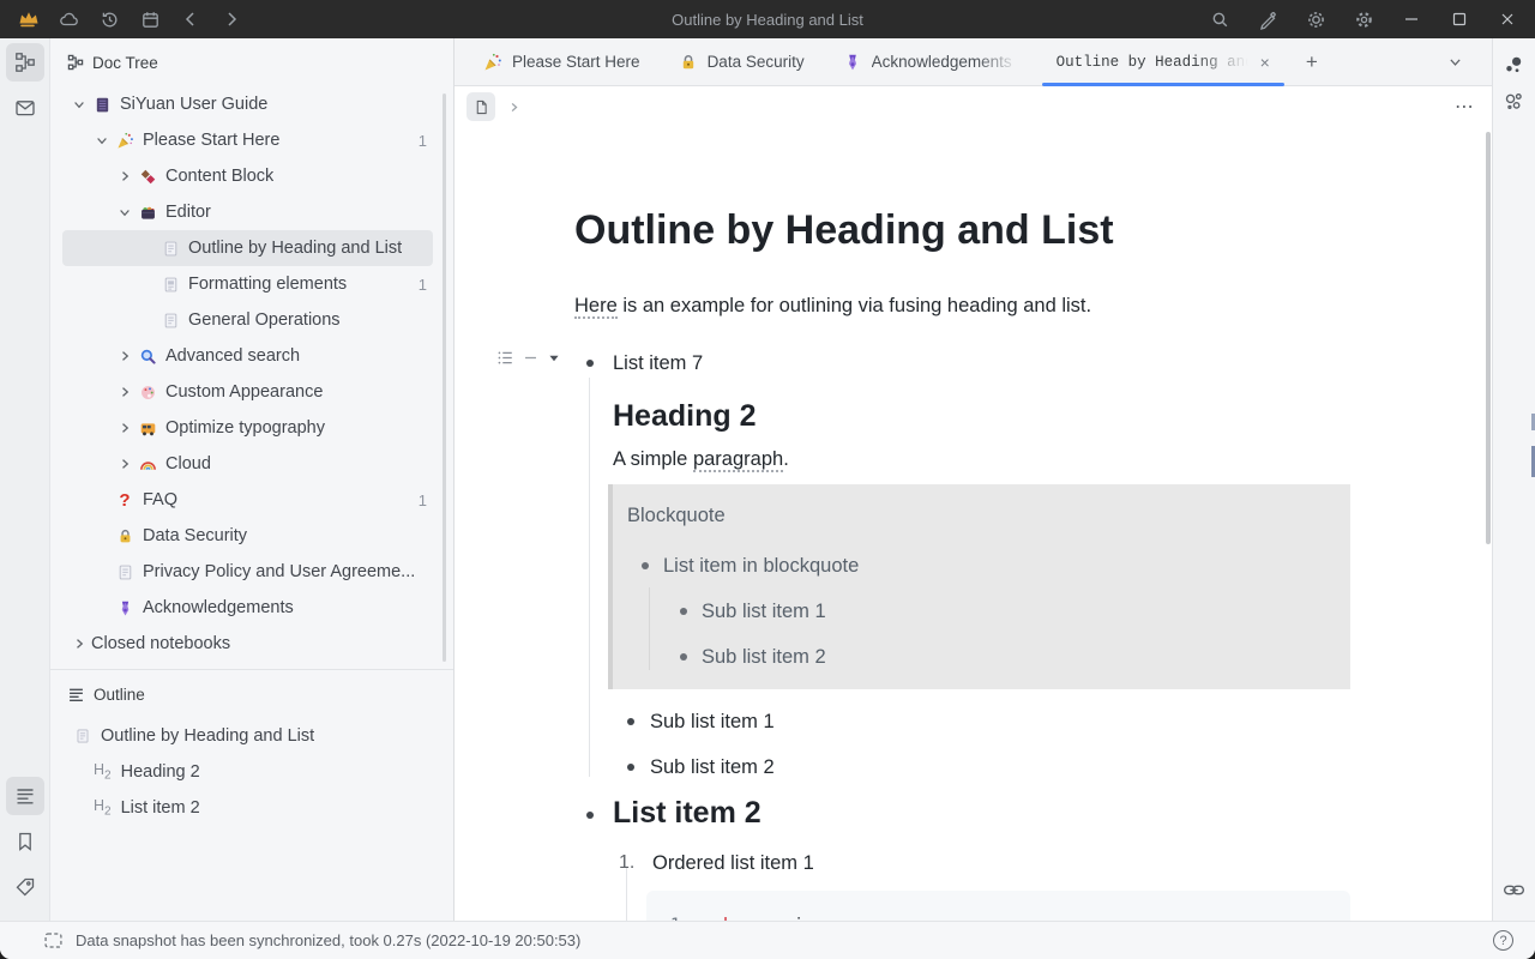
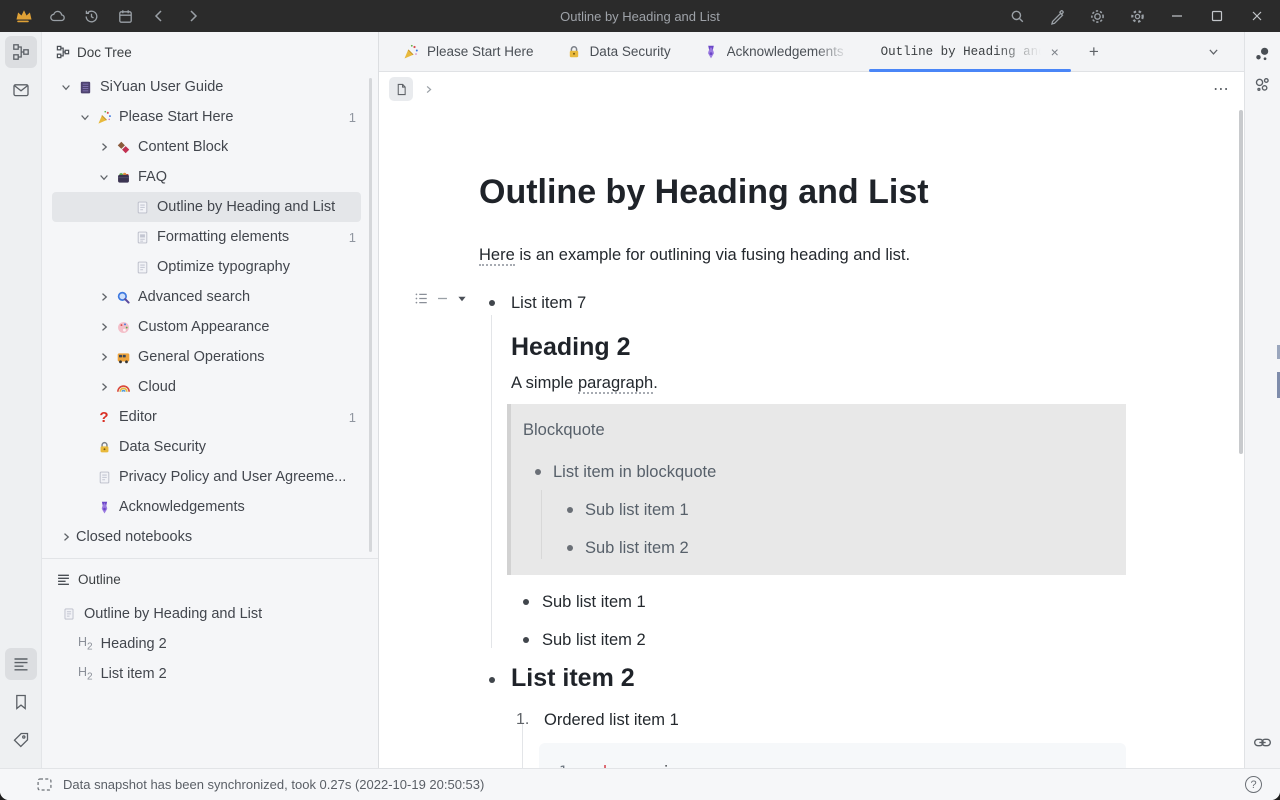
  Outline by Heading and List
  Doc Tree
  SiYuan User Guide
  Please Start Here
  1
  Content Block
- Editor
+ FAQ
  Outline by Heading and List
  Formatting elements
  1
- General Operations
+ Optimize typography
  Advanced search
  Custom Appearance
- Optimize typography
+ General Operations
  Cloud
  ?
- FAQ
+ Editor
  1
  Data Security
  Privacy Policy and User Agreeme...
  Acknowledgements
  Closed notebooks
  Outline
  Outline by Heading and List
  H2
  Heading 2
  H2
  List item 2
  Please Start Here
  Data Security
  Acknowledgements
  Outline by Heading an
  ×
  +
  ⋯
  Outline by Heading and List
  Here is an example for outlining via fusing heading and list.
  List item 7
  Heading 2
  A simple paragraph.
  Blockquote
  List item in blockquote
  Sub list item 1
  Sub list item 2
  Sub list item 1
  Sub list item 2
  List item 2
  1.
  Ordered list item 1
  Data snapshot has been synchronized, took 0.27s (2022-10-19 20:50:53)
  ?
